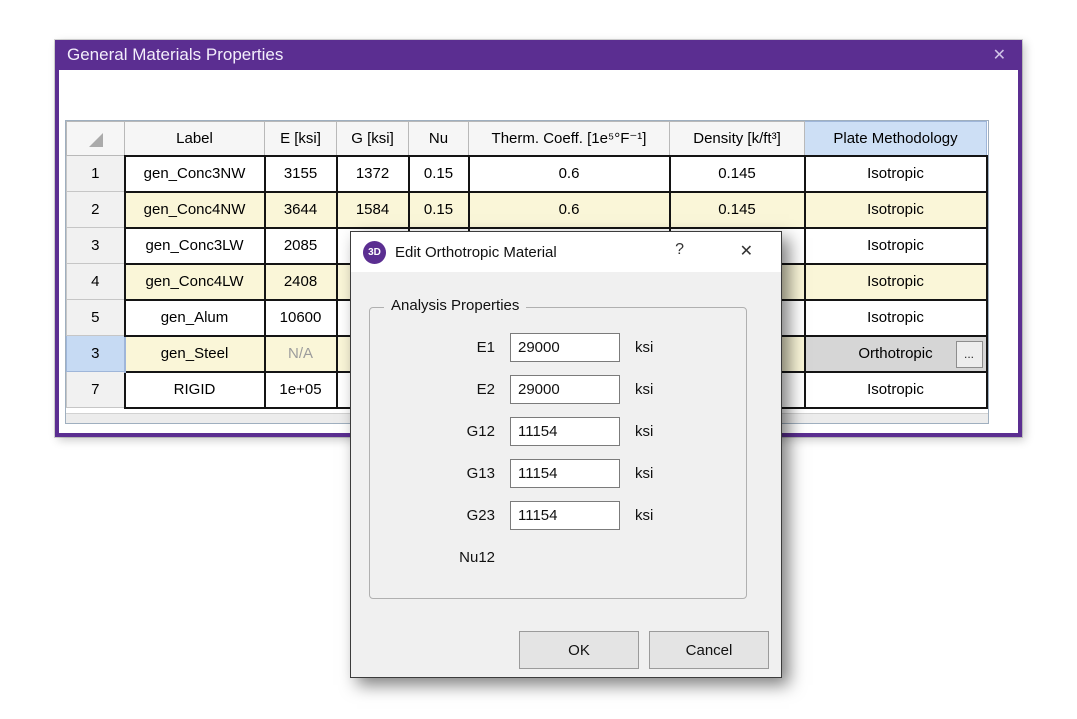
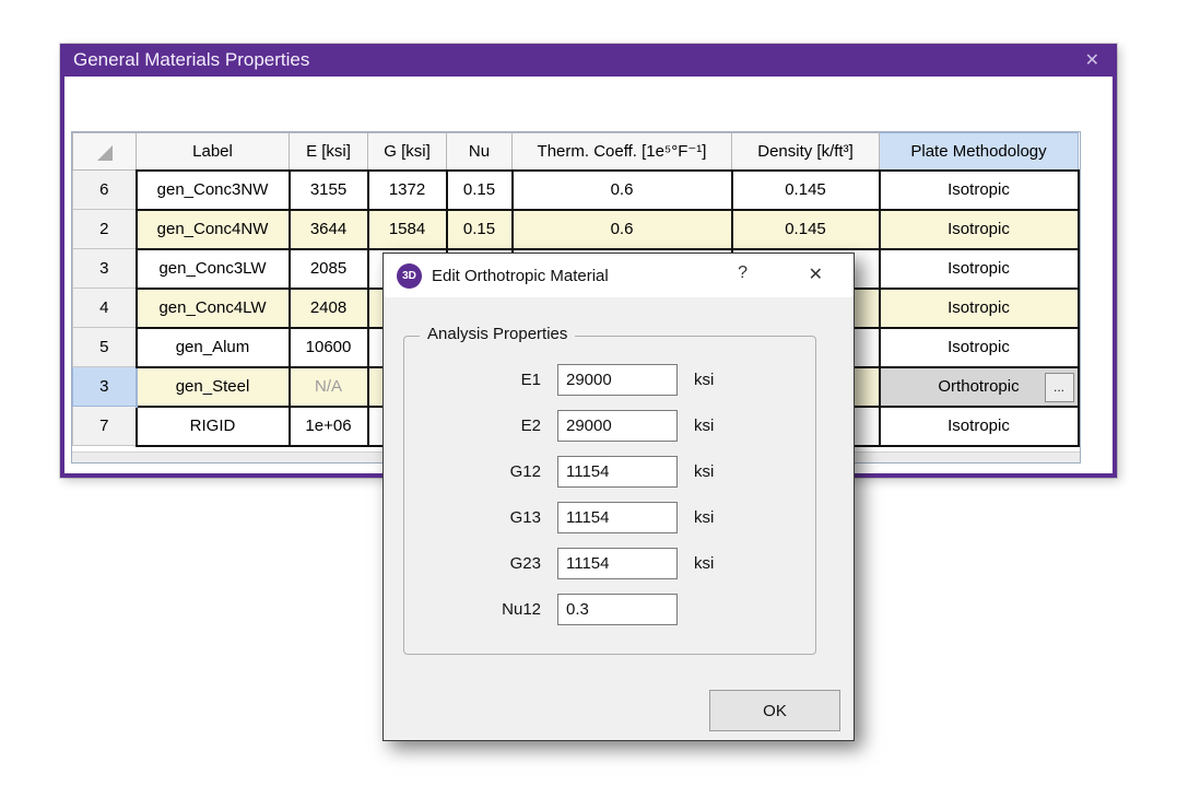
  General Materials Properties
  ✕
  	Label	E [ksi]	G [ksi]	Nu	Therm. Coeff. [1e⁵°F⁻¹]	Density [k/ft³]	Plate Methodology
- 1	gen_Conc3NW	3155	1372	0.15	0.6	0.145	Isotropic
+ 6	gen_Conc3NW	3155	1372	0.15	0.6	0.145	Isotropic
  2	gen_Conc4NW	3644	1584	0.15	0.6	0.145	Isotropic
  3	gen_Conc3LW	2085					Isotropic
  4	gen_Conc4LW	2408					Isotropic
  5	gen_Alum	10600					Isotropic
  3	gen_Steel	N/A					Orthotropic ...
- 7	RIGID	1e+05					Isotropic
+ 7	RIGID	1e+06					Isotropic
  3D
  Edit Orthotropic Material
  ?
  ✕
  Analysis Properties
  E1
  29000
  ksi
  E2
  29000
  ksi
  G12
  11154
  ksi
  G13
  11154
  ksi
  G23
  11154
  ksi
  Nu12
+ 0.3
  OK
- Cancel
